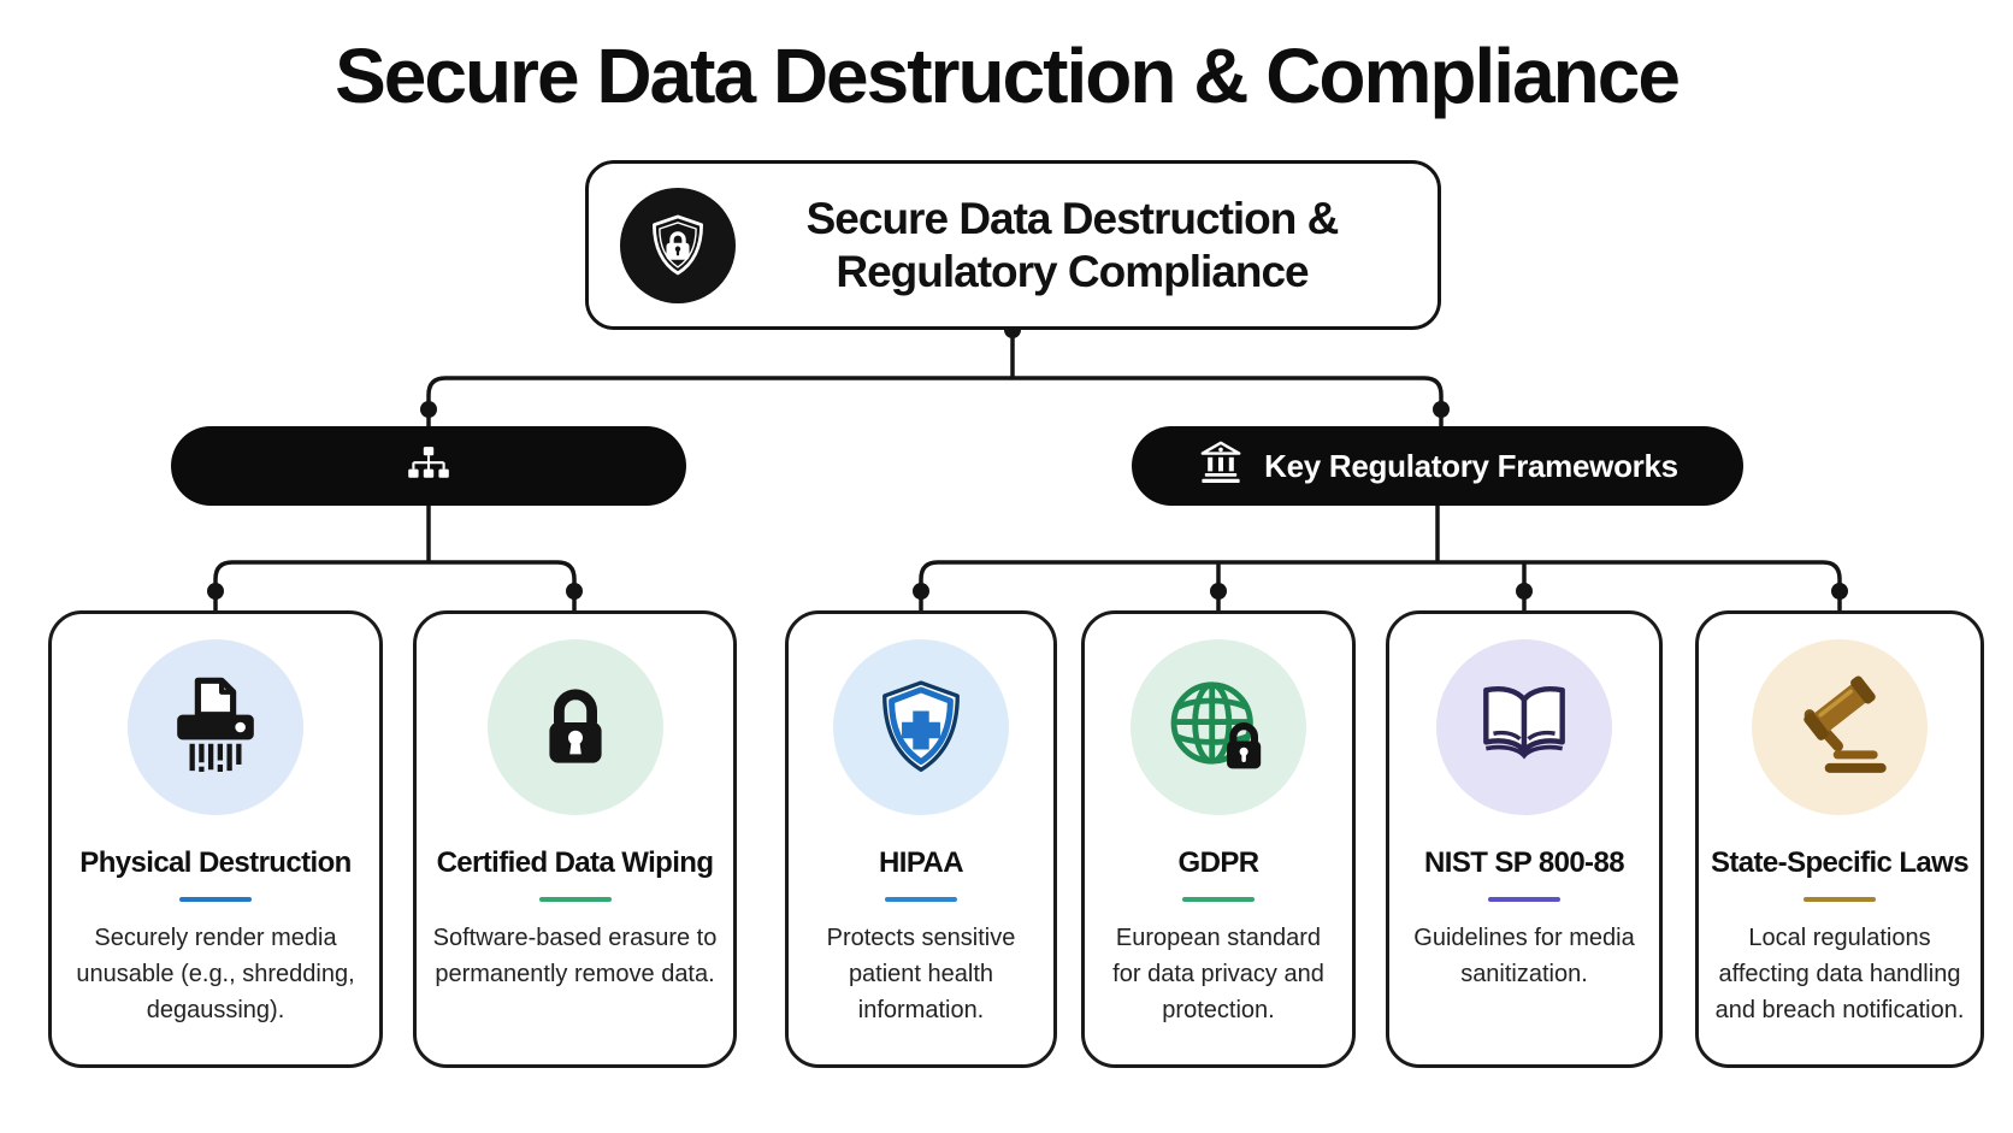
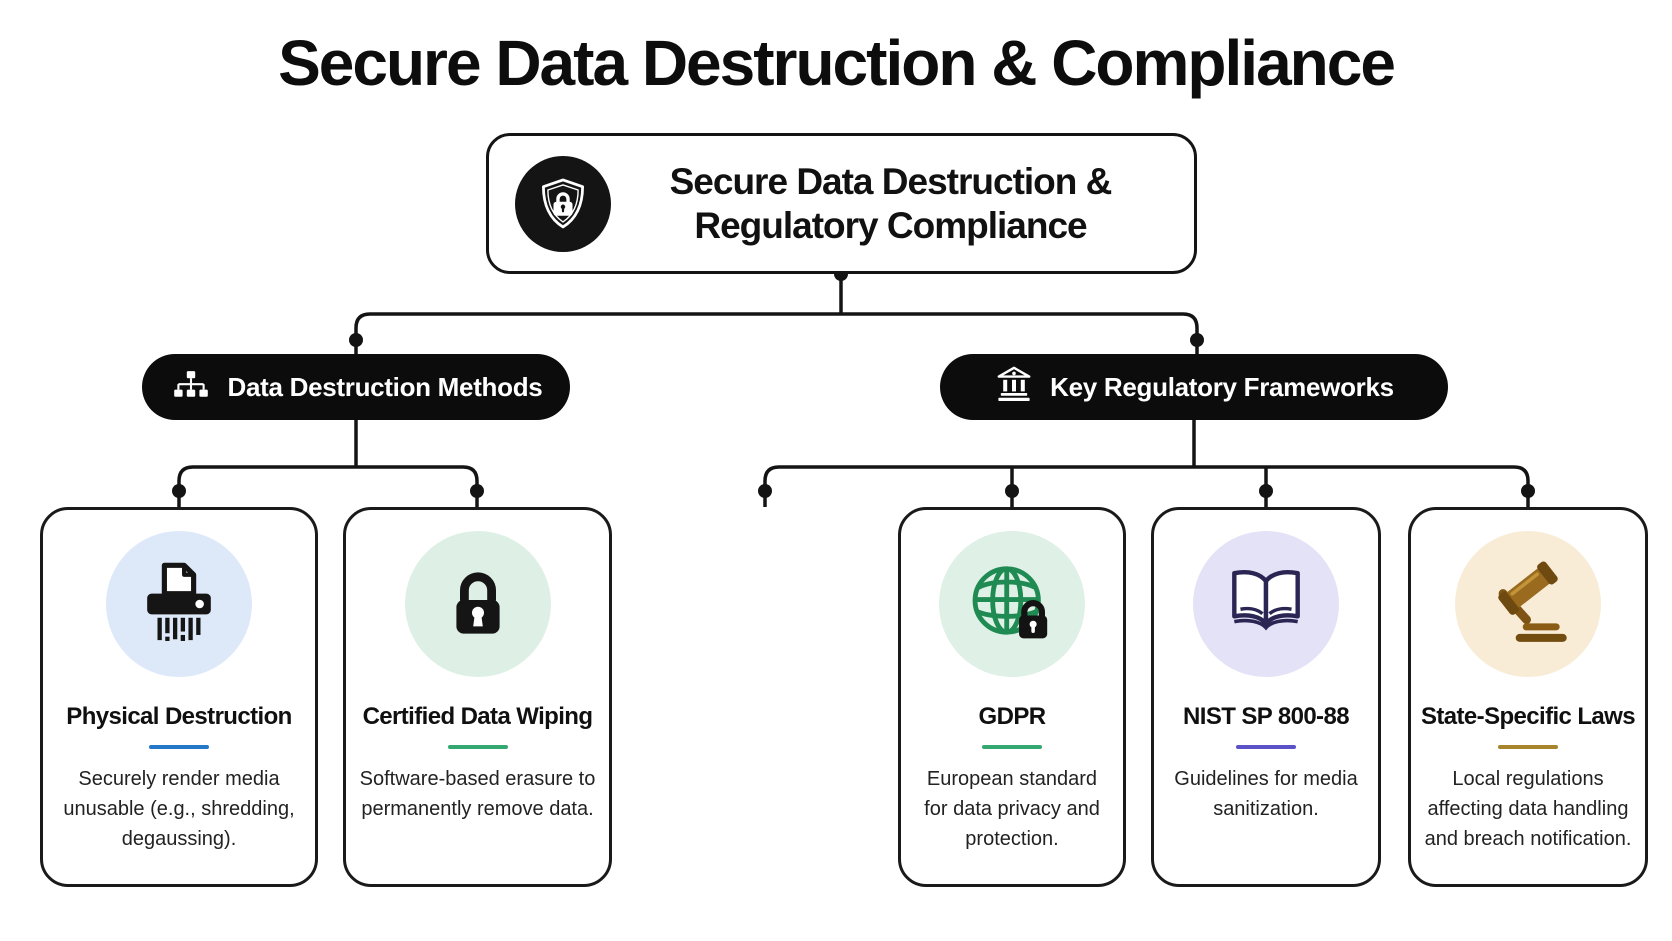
  Secure Data Destruction & Compliance
  Secure Data Destruction &
  Regulatory Compliance
+ Data Destruction Methods
  Key Regulatory Frameworks
  Physical Destruction
  Securely render media unusable (e.g., shredding, degaussing).
  Certified Data Wiping
  Software-based erasure to permanently remove data.
- HIPAA
- Protects sensitive patient health information.
  GDPR
  European standard for data privacy and protection.
  NIST SP 800-88
  Guidelines for media sanitization.
  State-Specific Laws
  Local regulations affecting data handling and breach notification.
